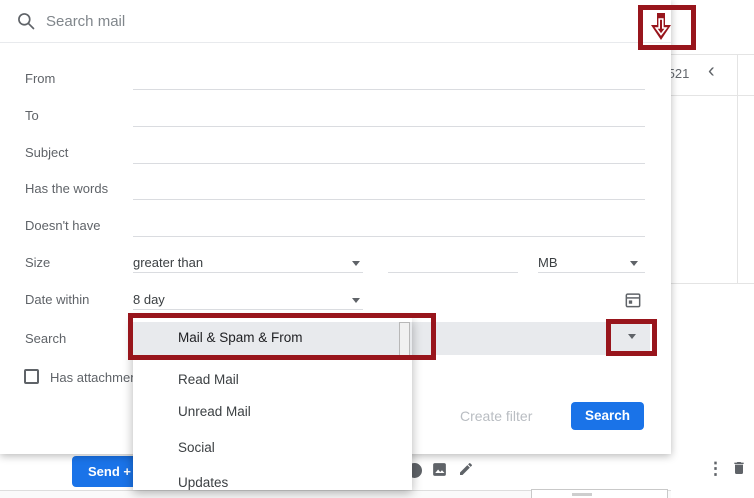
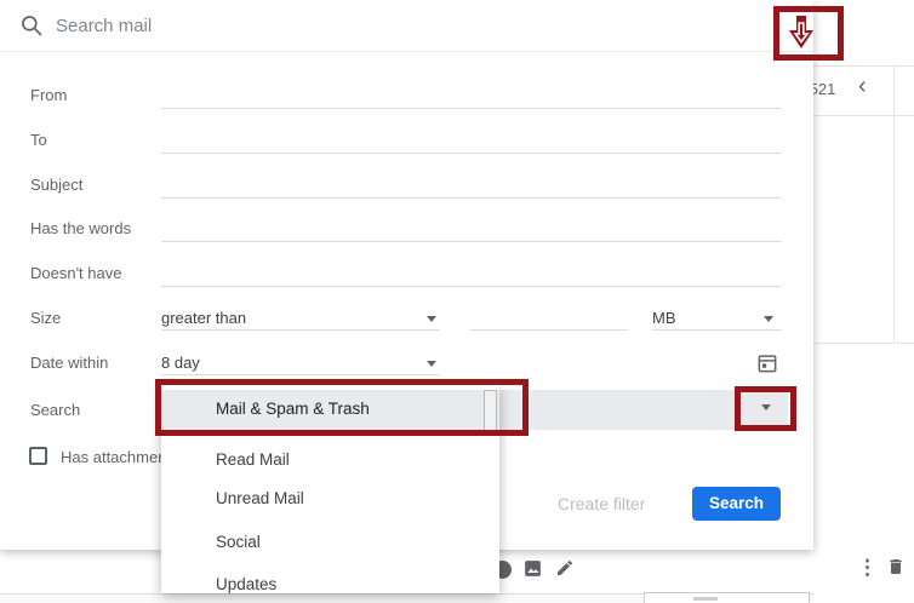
  521
  ‹
- Send +
  ⋮
  Search mail
  From
  To
  Subject
  Has the words
  Doesn't have
  Size
  greater than
  MB
  Date within
  8 day
  Search
  Has attachme
  Create filter
  Search
- Mail & Spam & From
+ Mail & Spam & Trash
  Read Mail
  Unread Mail
  Social
  Updates
